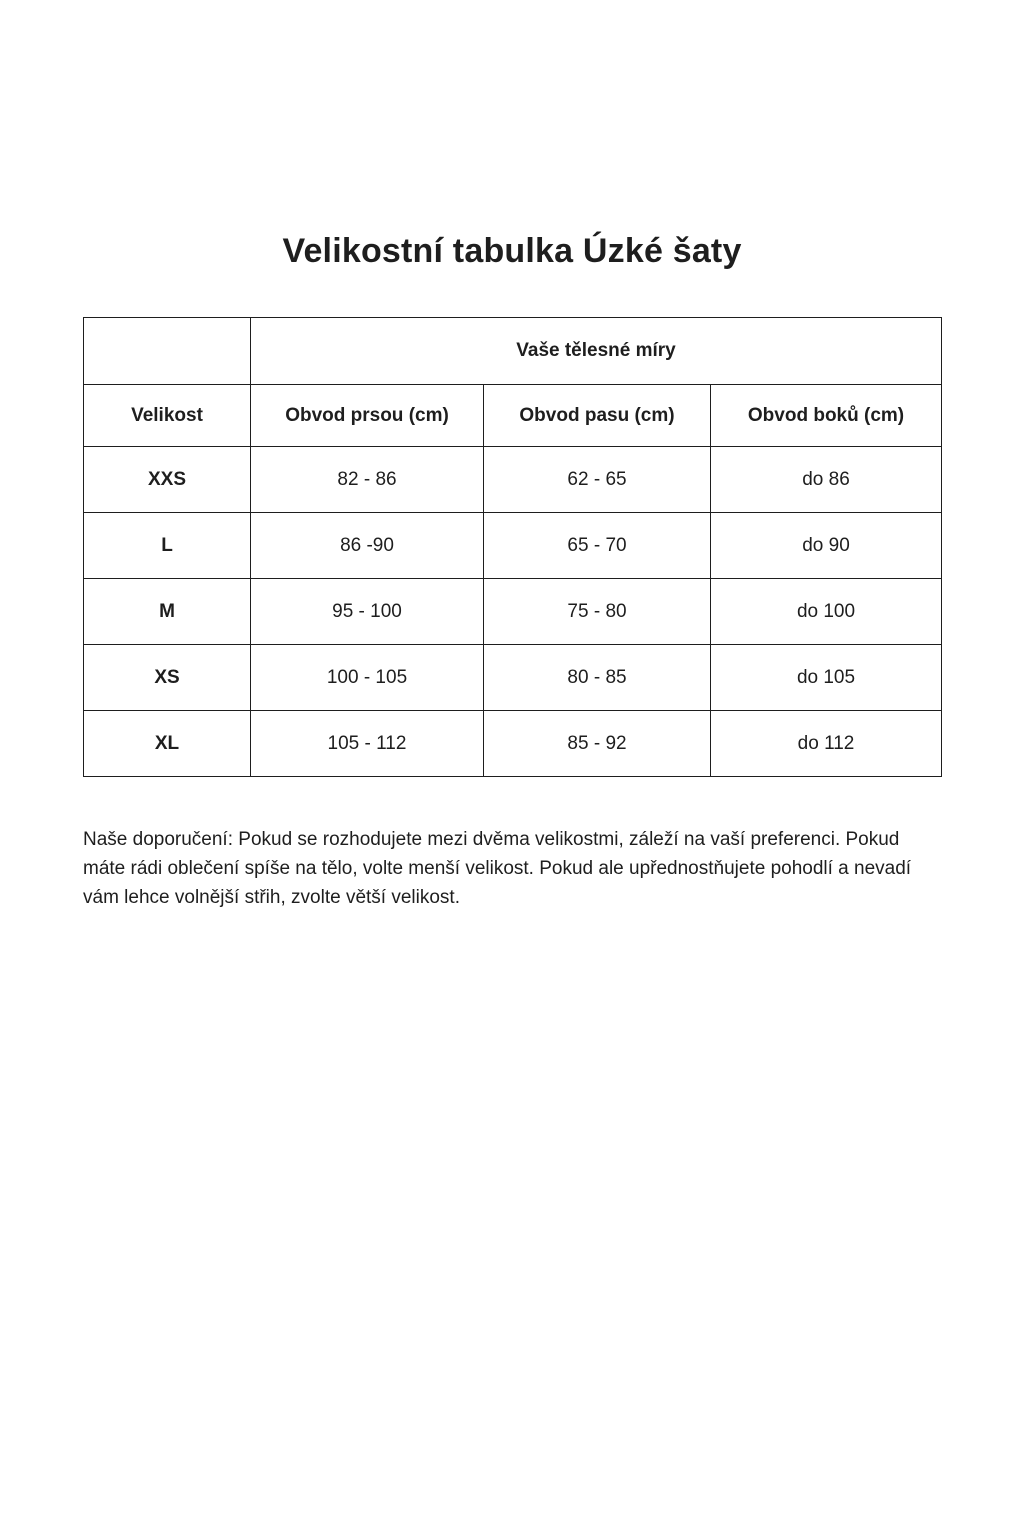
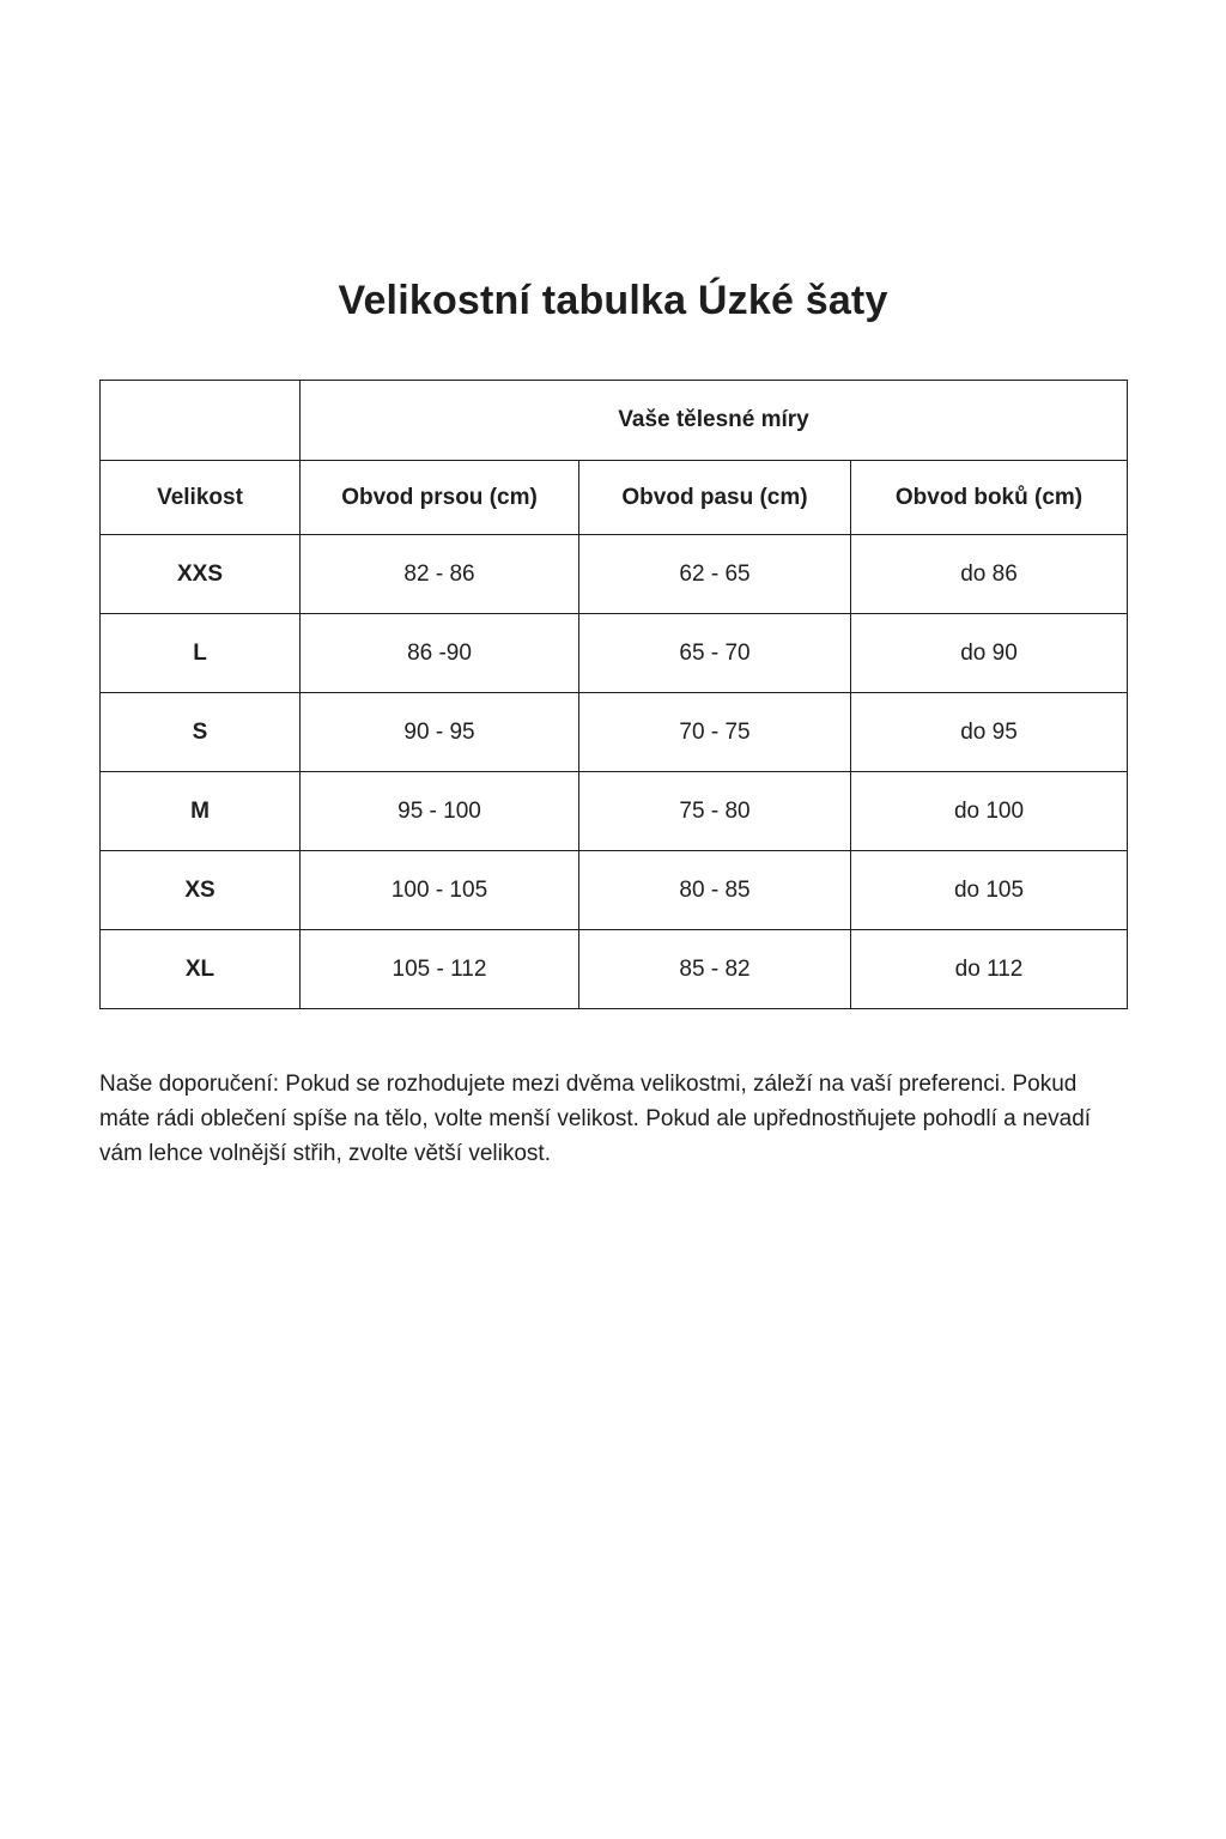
  Velikostní tabulka Úzké šaty
  	Vaše tělesné míry
  Velikost	Obvod prsou (cm)	Obvod pasu (cm)	Obvod boků (cm)
  XXS	82 - 86	62 - 65	do 86
  L	86 -90	65 - 70	do 90
+ S	90 - 95	70 - 75	do 95
  M	95 - 100	75 - 80	do 100
  XS	100 - 105	80 - 85	do 105
- XL	105 - 112	85 - 92	do 112
+ XL	105 - 112	85 - 82	do 112
  Naše doporučení: Pokud se rozhodujete mezi dvěma velikostmi, záleží na vaší preferenci. Pokud máte rádi oblečení spíše na tělo, volte menší velikost. Pokud ale upřednostňujete pohodlí a nevadí vám lehce volnější střih, zvolte větší velikost.
